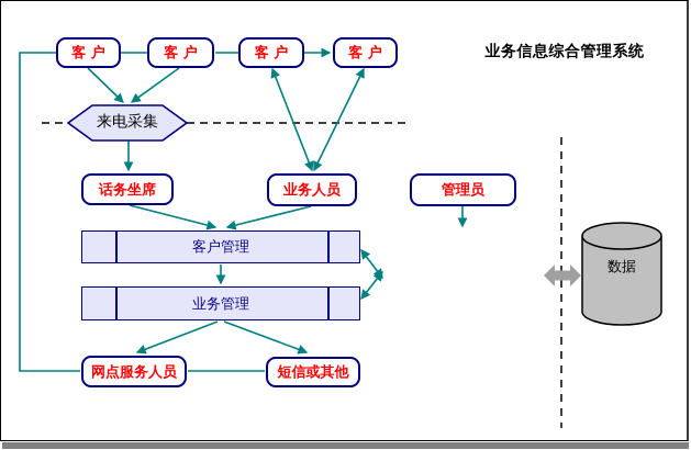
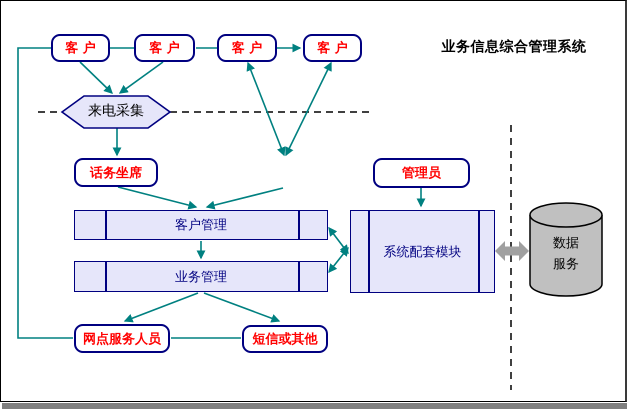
  业务信息综合管理系统
  客 户
  客 户
  客 户
  客 户
  来电采集
  话务坐席
- 业务人员
  管理员
  客户管理
  业务管理
+ 系统配套模块
  网点服务人员
  短信或其他
  数据
+ 服务
